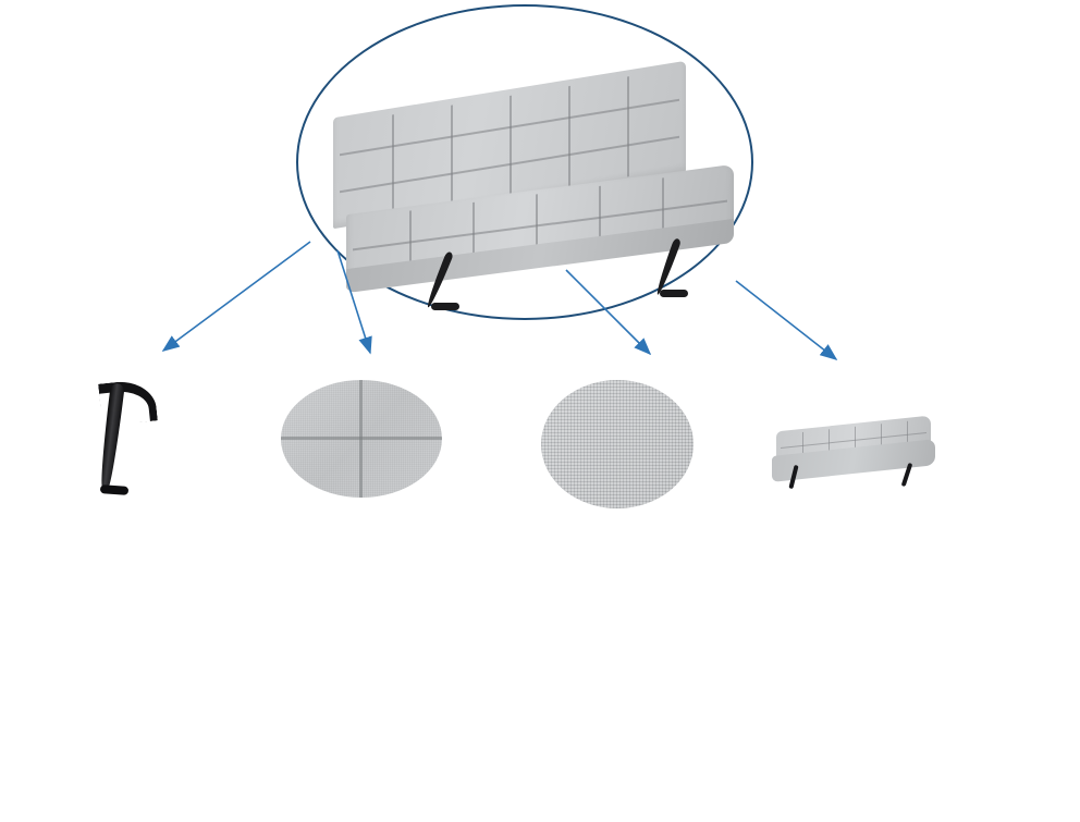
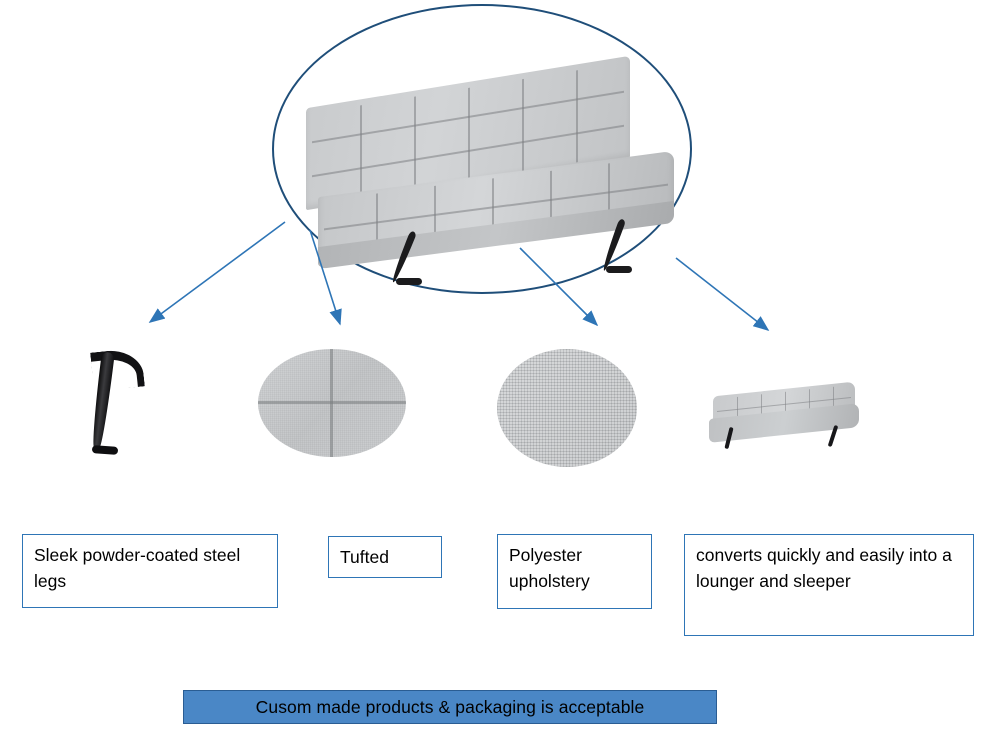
+ Sleek powder-coated steel legs
+ Tufted
+ Polyester upholstery
+ converts quickly and easily into a lounger and sleeper
+ Cusom made products & packaging is acceptable
